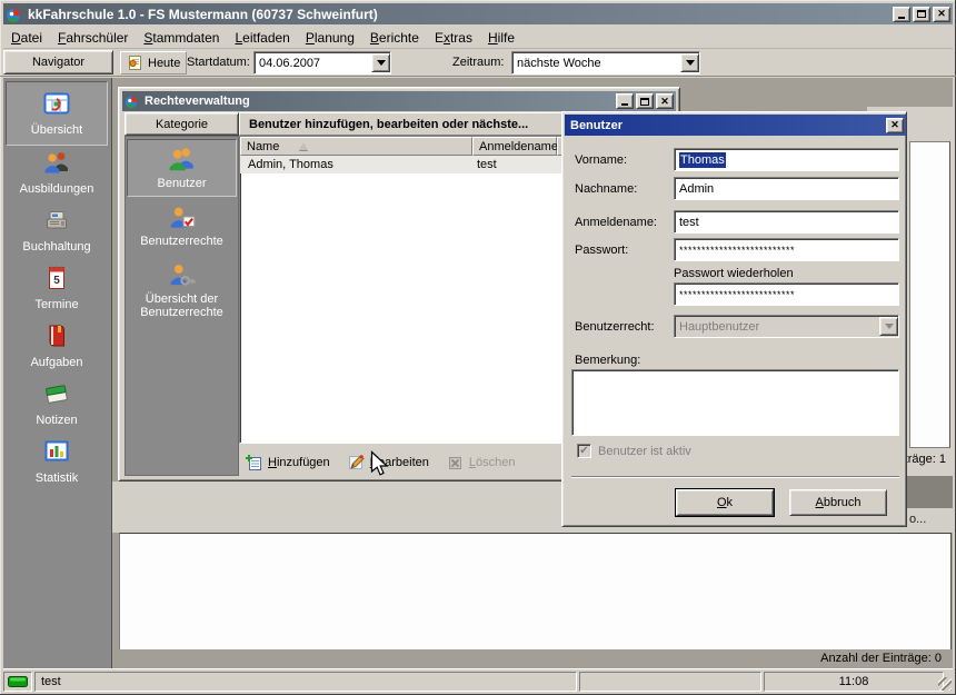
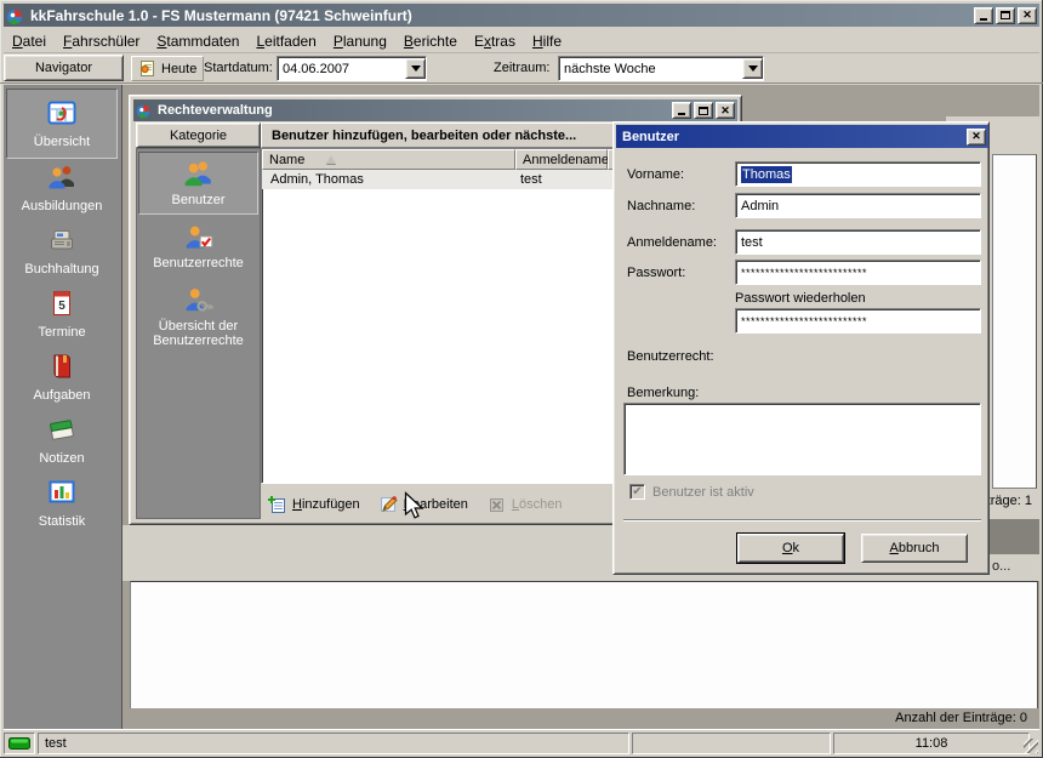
- kkFahrschule 1.0 - FS Mustermann (60737 Schweinfurt)
+ kkFahrschule 1.0 - FS Mustermann (97421 Schweinfurt)
  ✕
  Datei
  Fahrschüler
  Stammdaten
  Leitfaden
  Planung
  Berichte
  Extras
  Hilfe
  Navigator
  Heute
  Startdatum:
  04.06.2007
  Zeitraum:
  nächste Woche
  Übersicht
  Ausbildungen
  Buchhaltung
  5
  Termine
  Aufgaben
  Notizen
  Statistik
  o...
  Anzahl der Einträge: 0
  Rechteverwaltung
  ✕
  Kategorie
  Benutzer
  Benutzerrechte
  Übersicht der Benutzerrechte
  Benutzer hinzufügen, bearbeiten oder nächste...
  Name
  Anmeldename
  Admin, Thomas
  test
  Hinzufügen
  arbeiten
  Löschen
  Benutzer
  ✕
  Vorname:
  Thomas
  Nachname:
  Admin
  Anmeldename:
  test
  Passwort:
  **************************
  Passwort wiederholen
  **************************
  Benutzerrecht:
- Hauptbenutzer
  Bemerkung:
  ✔
  Benutzer ist aktiv
  Ok
  Abbruch
  test
  11:08
